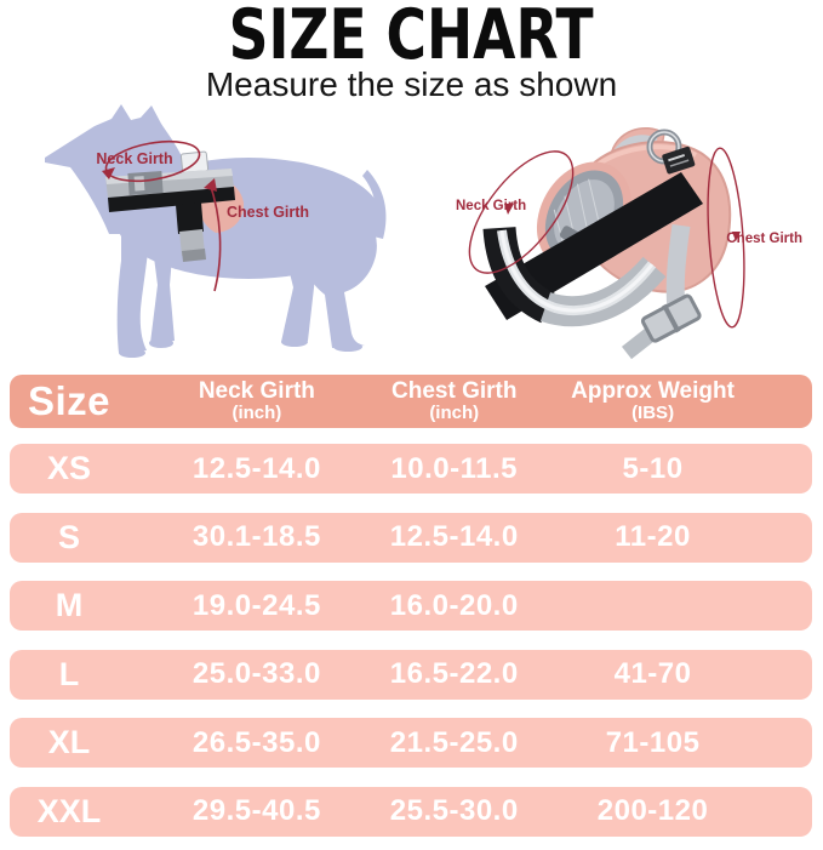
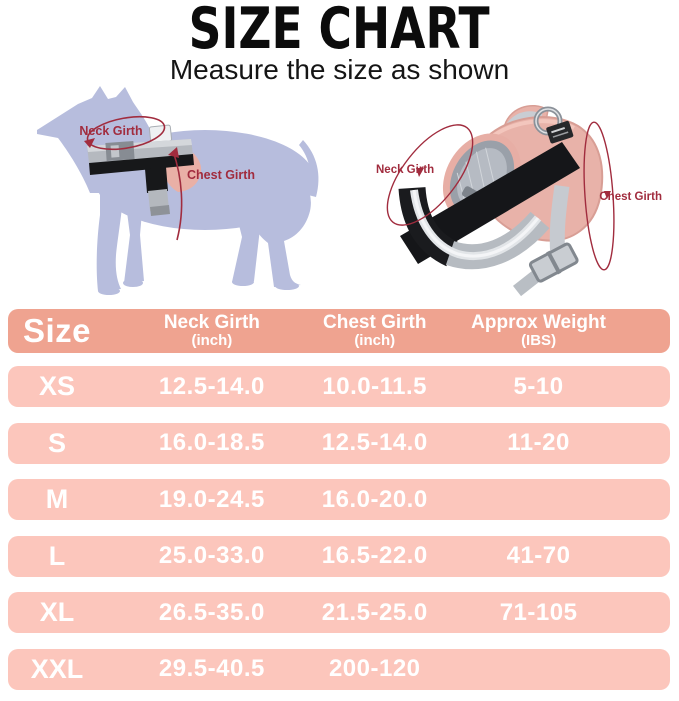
  SIZE CHART
  Measure the size as shown
  Neck Girth
  Chest Girth
  Neck Girth
  Chest Girth
  Size
  Neck Girth
  (inch)
  Chest Girth
  (inch)
  Approx Weight
  (IBS)
  XS
  12.5-14.0
  10.0-11.5
  5-10
  S
- 30.1-18.5
+ 16.0-18.5
  12.5-14.0
  11-20
  M
  19.0-24.5
  16.0-20.0
  L
  25.0-33.0
  16.5-22.0
  41-70
  XL
  26.5-35.0
  21.5-25.0
  71-105
  XXL
  29.5-40.5
- 25.5-30.0
  200-120
